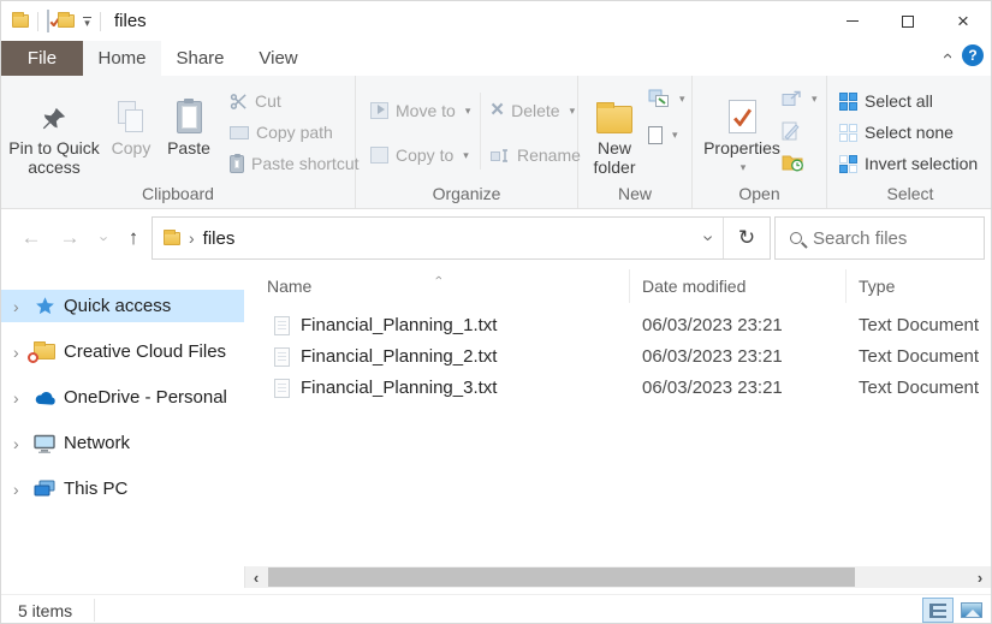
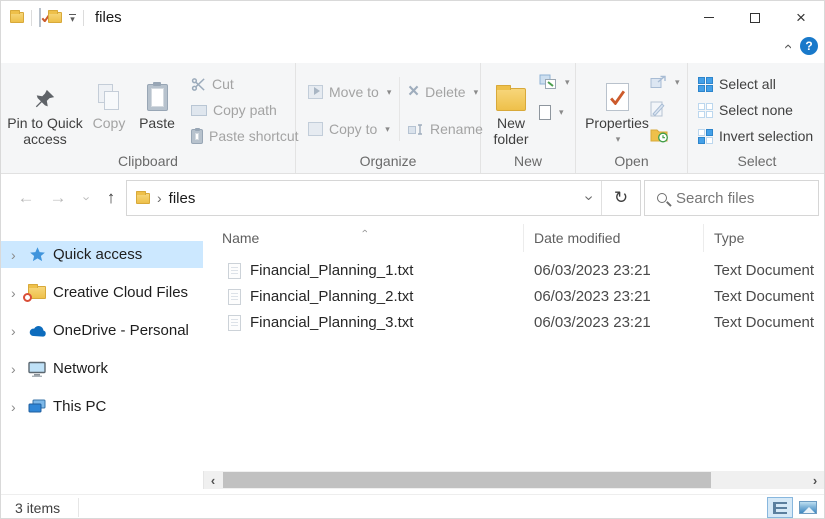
  ▾
  files
  ×
- File
- Home
- Share
- View
  ?
  Pin to Quick access
  Copy
  Paste
  Cut
  Copy path
  Paste shortcut
  Clipboard
  Move to
  ▾
  Copy to
  ▾
  ×
  Delete
  ▾
  Rename
  Organize
  New folder
  ▾
  ▾
  New
  Properties
  ▾
  ▾
  Open
  Select all
  Select none
  Invert selection
  Select
  ←
  →
  ↑
  ›
  files
  ↻
  Search files
  ›
  Quick access
  ›
  Creative Cloud Files
  ›
  OneDrive - Personal
  ›
  Network
  ›
  This PC
  Name
  Date modified
  Type
  Financial_Planning_1.txt
  06/03/2023 23:21
  Text Document
  Financial_Planning_2.txt
  06/03/2023 23:21
  Text Document
  Financial_Planning_3.txt
  06/03/2023 23:21
  Text Document
  ‹
  ›
- 5 items
+ 3 items
